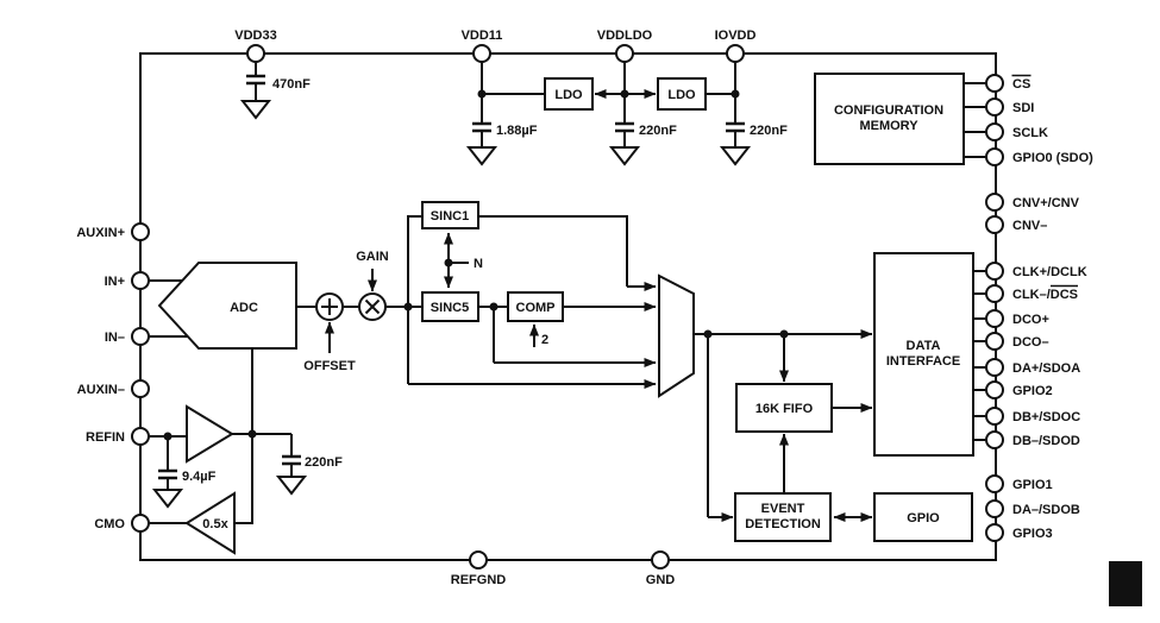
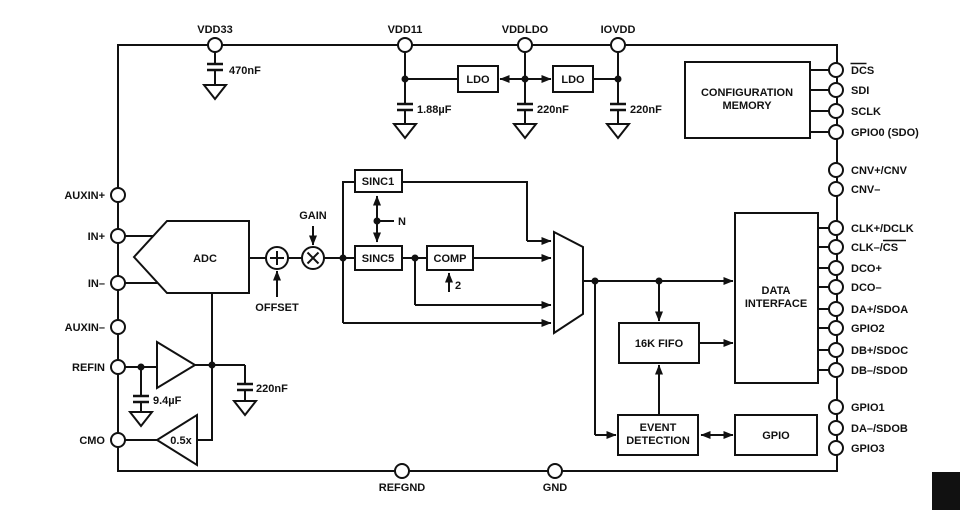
  ADC
  SINC1
  SINC5
  COMP
  LDO
  LDO
  CONFIGURATION
  MEMORY
  DATA
  INTERFACE
  16K FIFO
  EVENT
  DETECTION
  GPIO
  0.5x
  GAIN
  OFFSET
  N
  2
  470nF
  1.88µF
  220nF
  220nF
  9.4µF
  220nF
  VDD33
  VDD11
  VDDLDO
  IOVDD
  AUXIN+
  IN+
  IN–
  AUXIN–
  REFIN
  CMO
  REFGND
  GND
- CS
+ DCS
  SDI
  SCLK
  GPIO0 (SDO)
  CNV+/CNV
  CNV–
  CLK+/DCLK
- CLK–/DCS
+ CLK–/CS
  DCO+
  DCO–
  DA+/SDOA
  GPIO2
  DB+/SDOC
  DB–/SDOD
  GPIO1
  DA–/SDOB
  GPIO3
